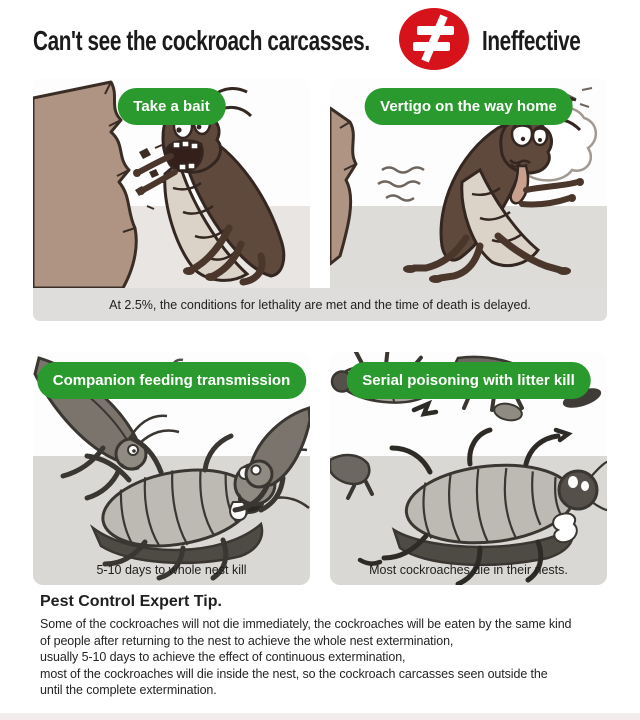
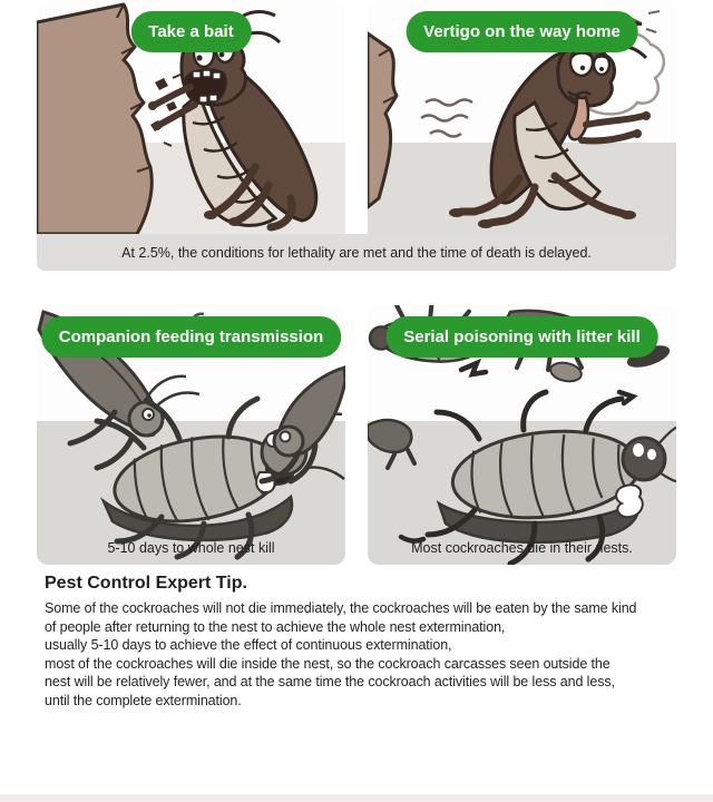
- Can't see the cockroach carcasses.
- Ineffective
  Take a bait
  Vertigo on the way home
  At 2.5%, the conditions for lethality are met and the time of death is delayed.
  Companion feeding transmission
  5-10 days to whole nest kill
  Serial poisoning with litter kill
  Most cockroaches die in their nests.
  Pest Control Expert Tip.
  Some of the cockroaches will not die immediately, the cockroaches will be eaten by the same kind
  of people after returning to the nest to achieve the whole nest extermination,
  usually 5-10 days to achieve the effect of continuous extermination,
  most of the cockroaches will die inside the nest, so the cockroach carcasses seen outside the
+ nest will be relatively fewer, and at the same time the cockroach activities will be less and less,
  until the complete extermination.
